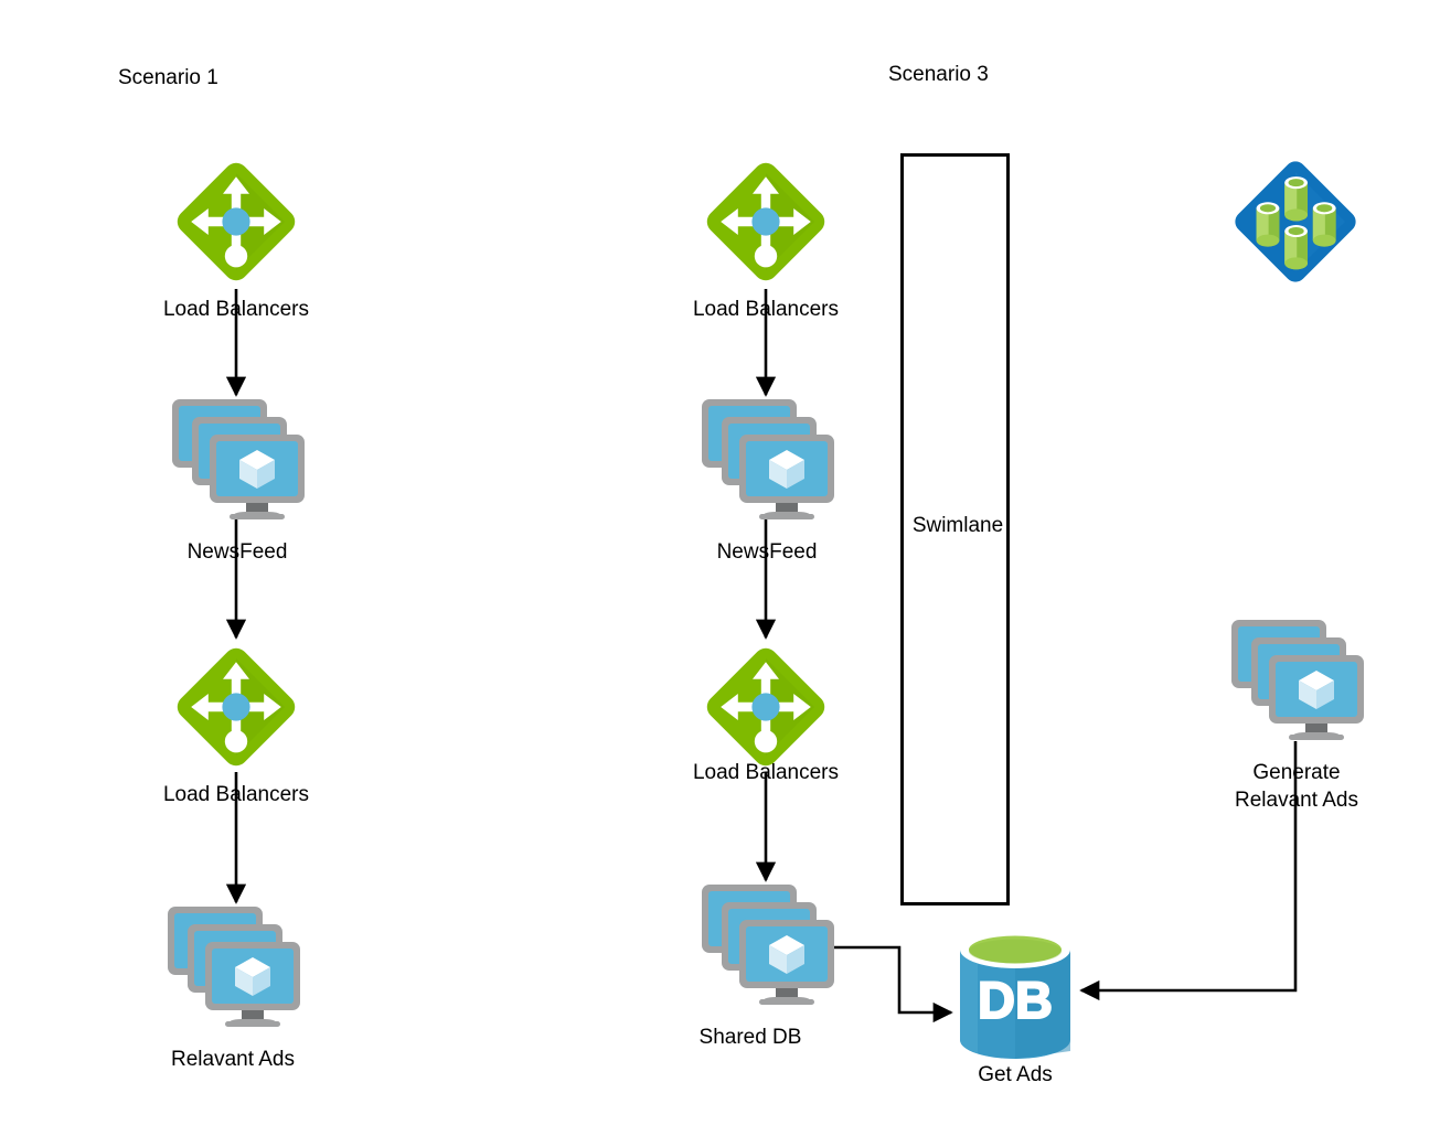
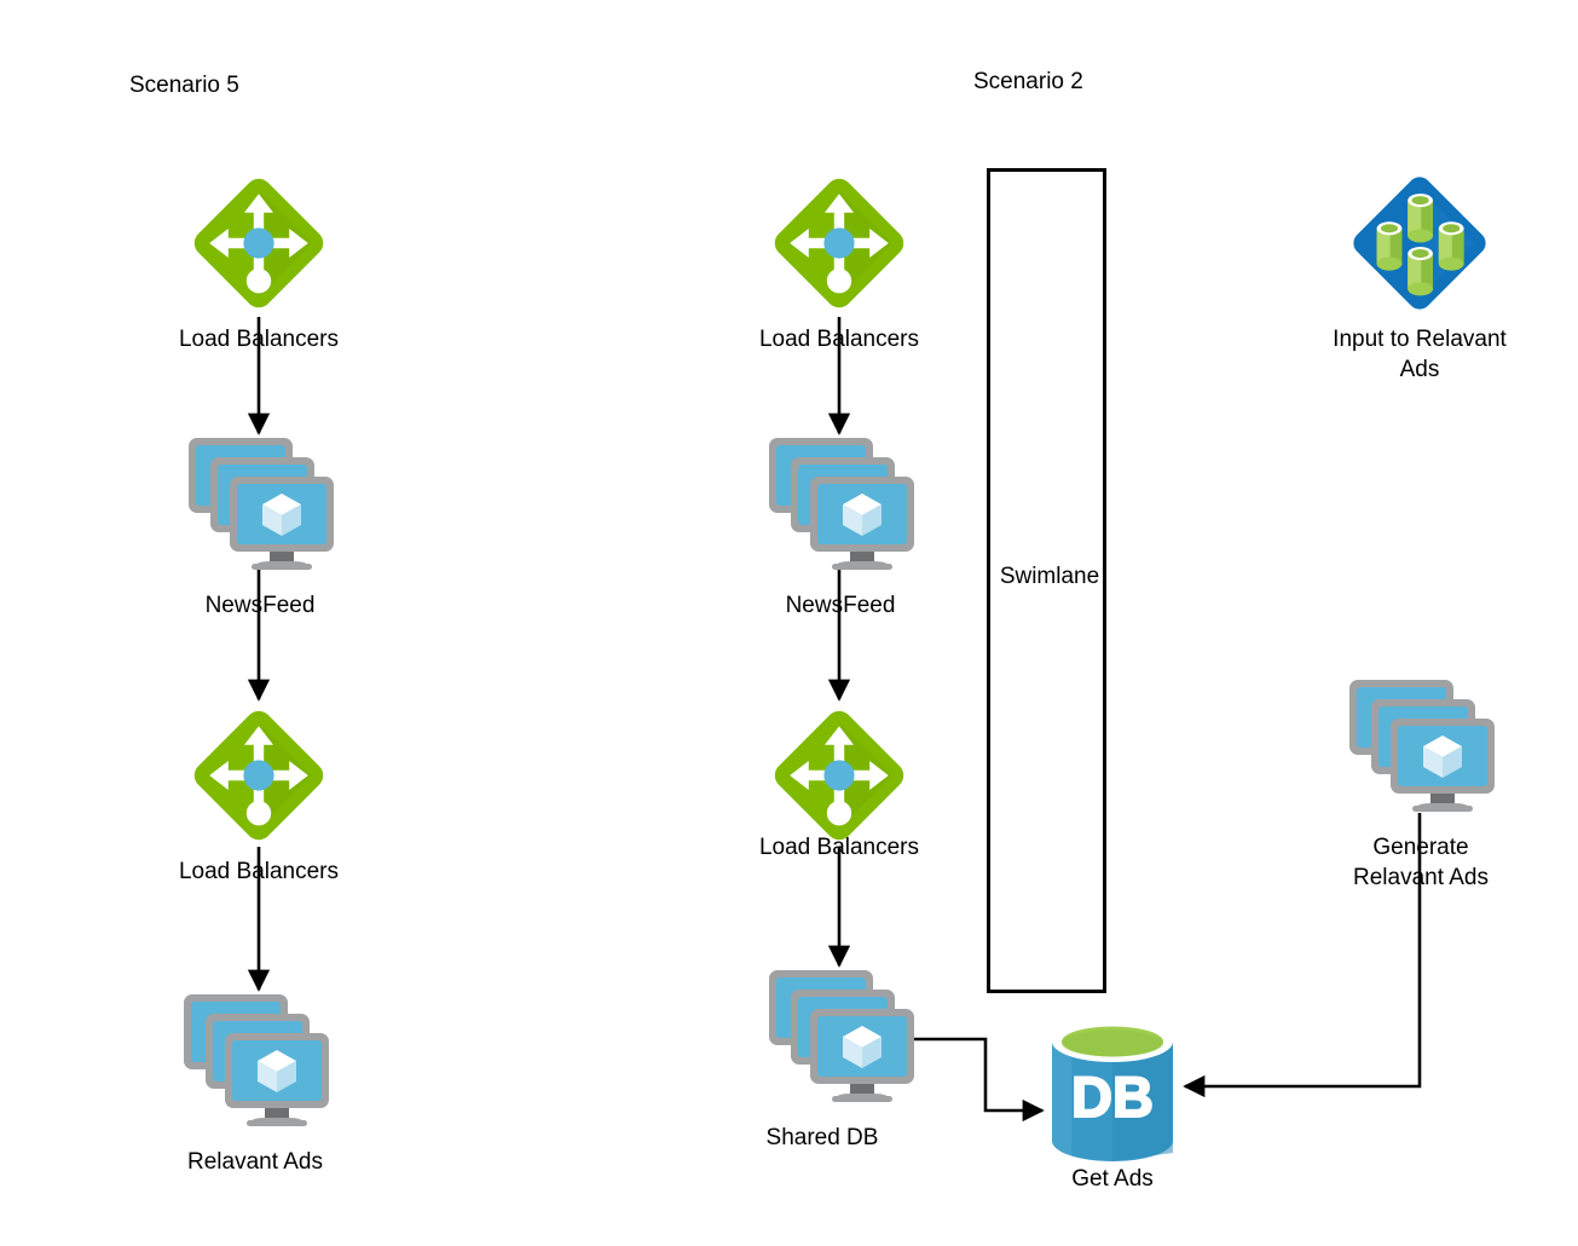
  Swimlane
- Scenario 1
+ Scenario 5
- Scenario 3
+ Scenario 2
  Load Balancers
  NewsFeed
  Load Balancers
  Relavant Ads
  Load Balancers
  NewsFeed
  Load Balancers
  Shared DB
+ Input to Relavant
+ Ads
  Generate
  Relavant Ads
  DB
  Get Ads
